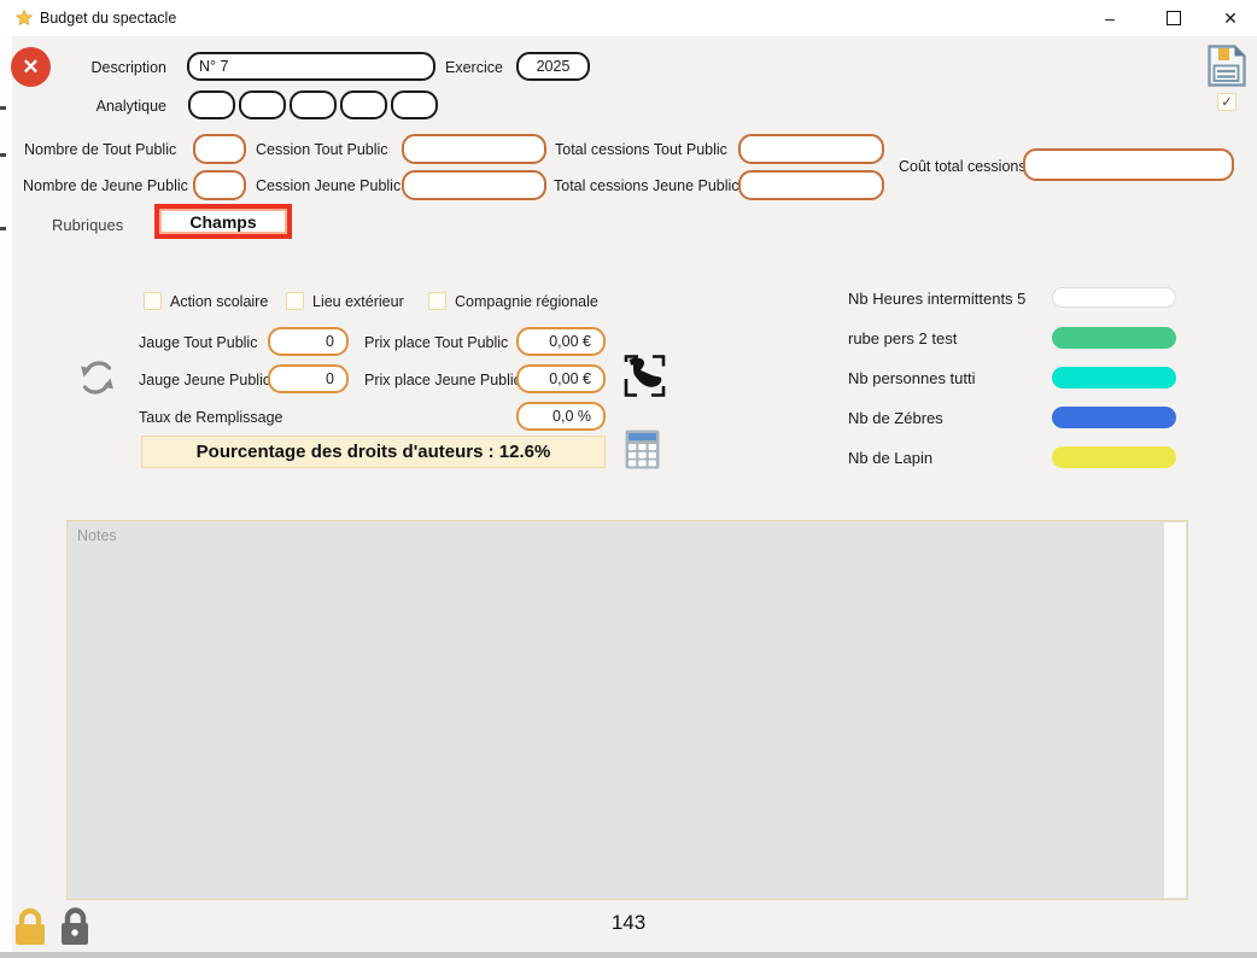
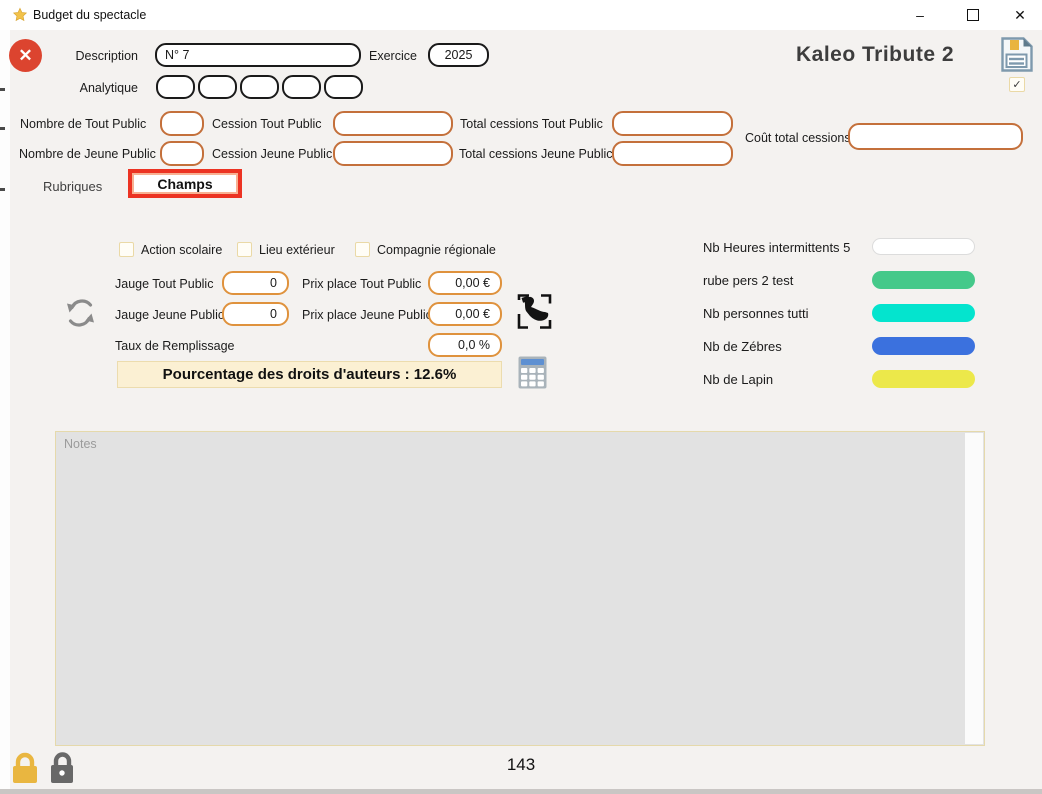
  Budget du spectacle
  –
  ✕
  ✕
  Description
  N° 7
  Exercice
  2025
+ Kaleo Tribute 2
  ✓
  Analytique
  Nombre de Tout Public
  Cession Tout Public
  Total cessions Tout Public
  Nombre de Jeune Public
  Cession Jeune Public
  Total cessions Jeune Public
  Coût total cession
  Rubriques
  Champs
  Action scolaire
  Lieu extérieur
  Compagnie régionale
  Jauge Tout Public
  0
  Prix place Tout Public
  0,00 €
  Jauge Jeune Public
  0
  Prix place Jeune Publi
  0,00 €
  Taux de Remplissage
  0,0 %
  Pourcentage des droits d'auteurs : 12.6%
  Nb Heures intermittents 5
  rube pers 2 test
  Nb personnes tutti
  Nb de Zébres
  Nb de Lapin
  Notes
  143
